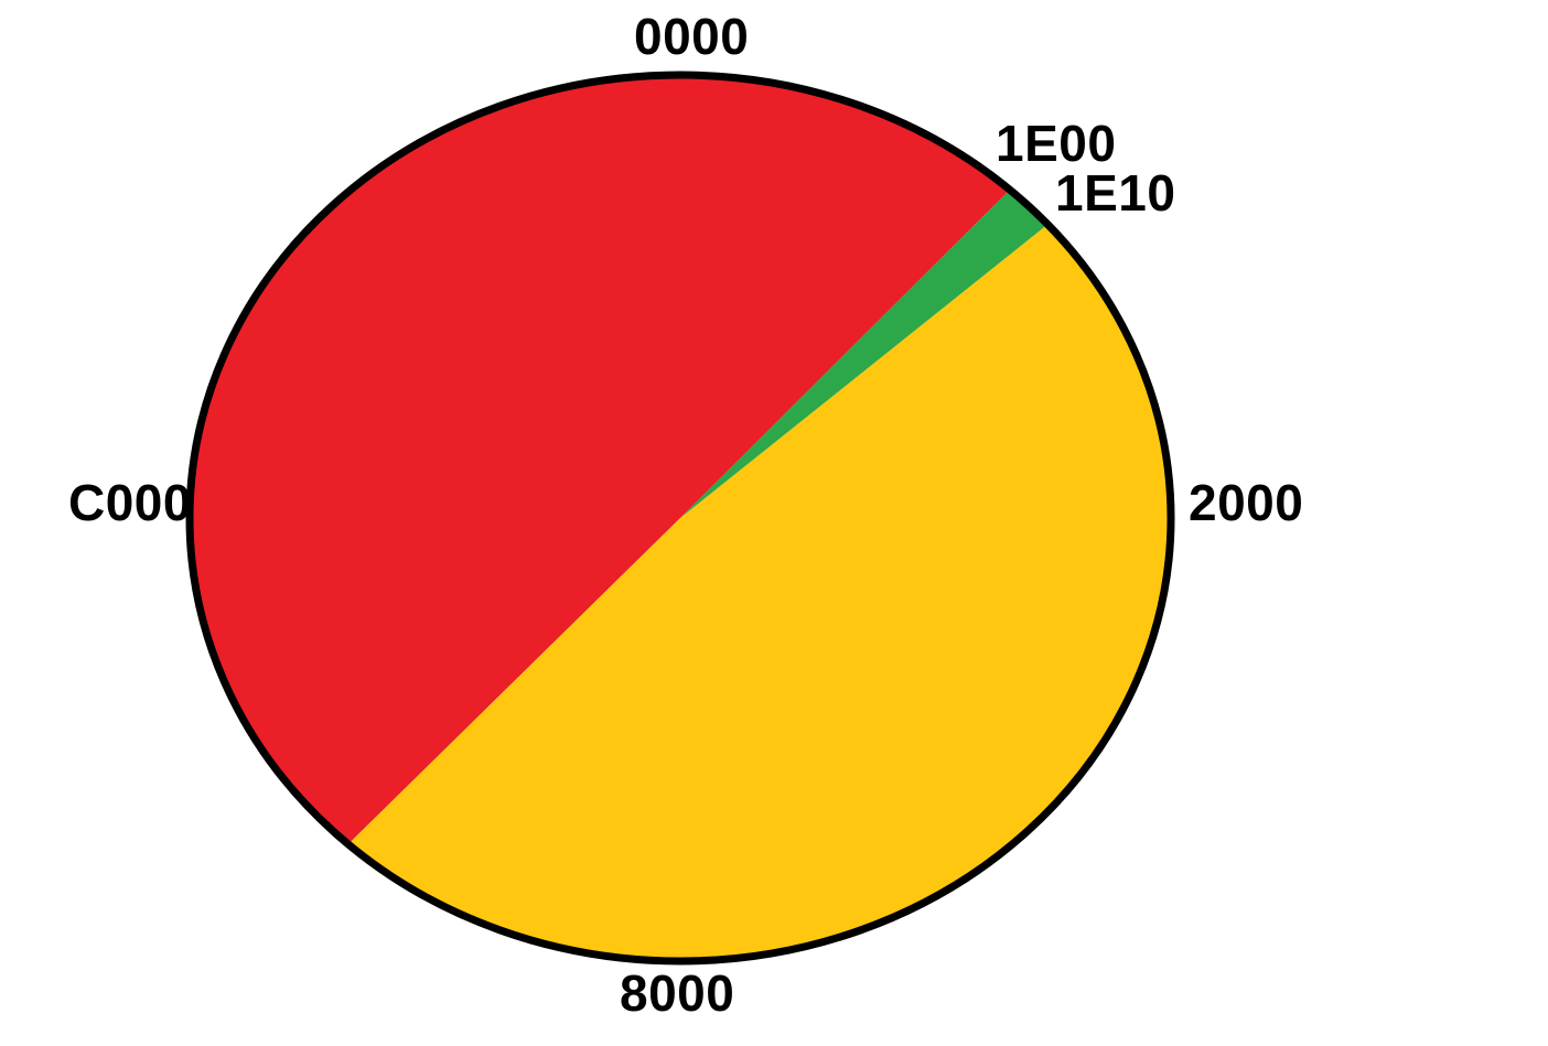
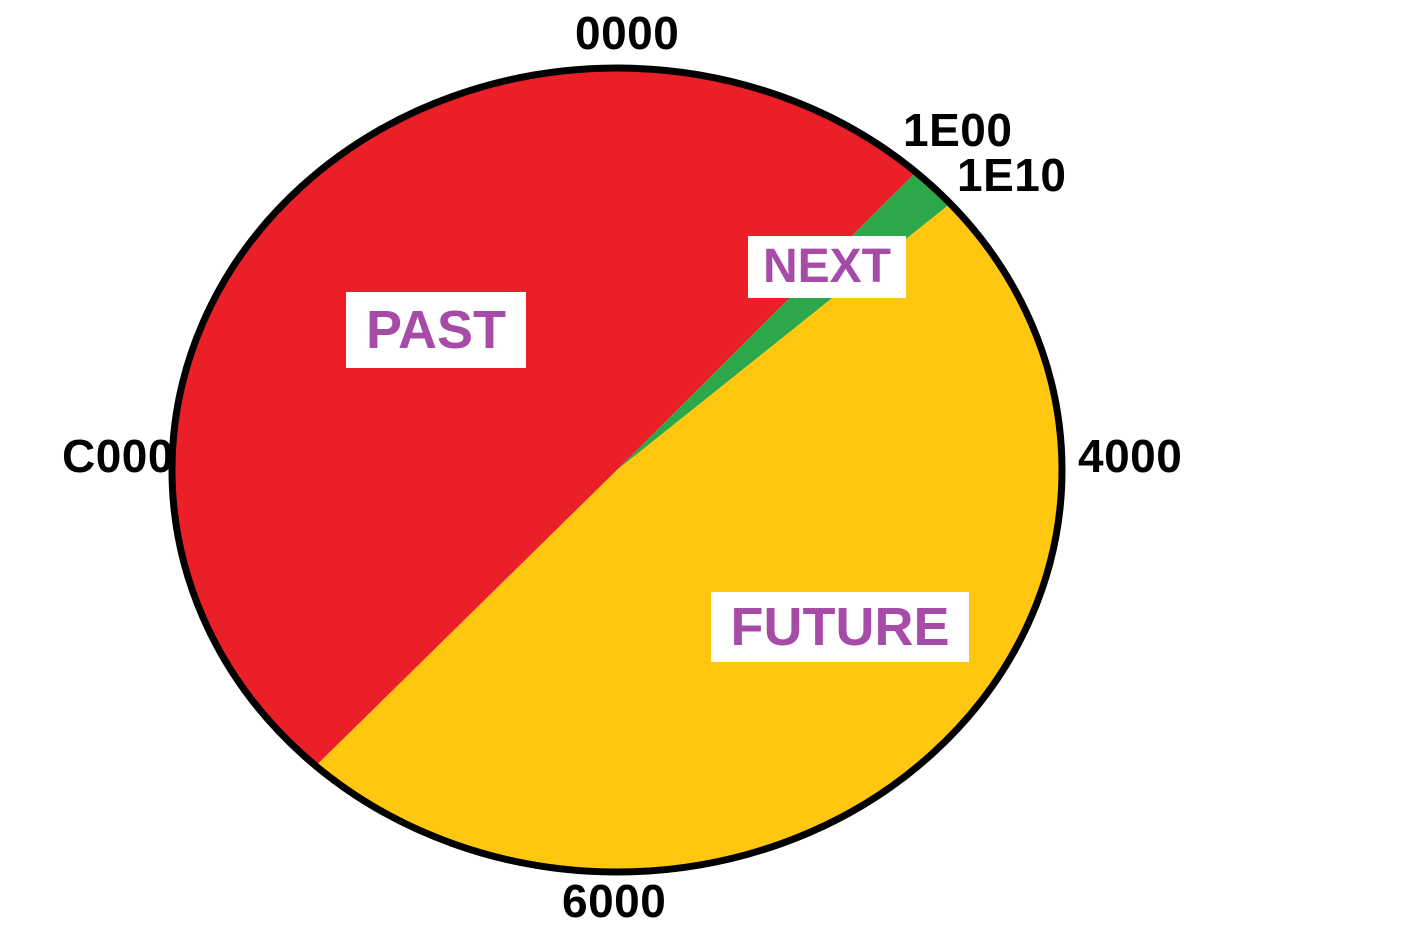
  0000
  1E00
  1E10
- 2000
+ 4000
- 8000
+ 6000
  C000
+ PAST
+ NEXT
+ FUTURE
